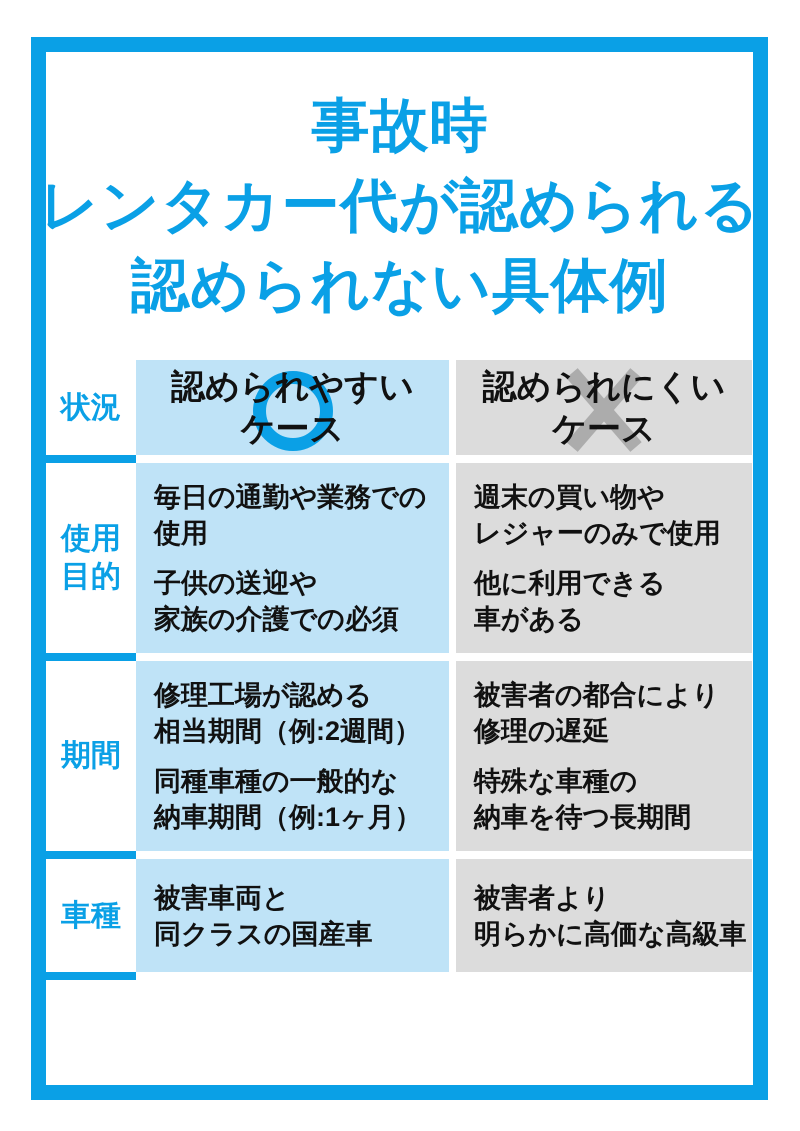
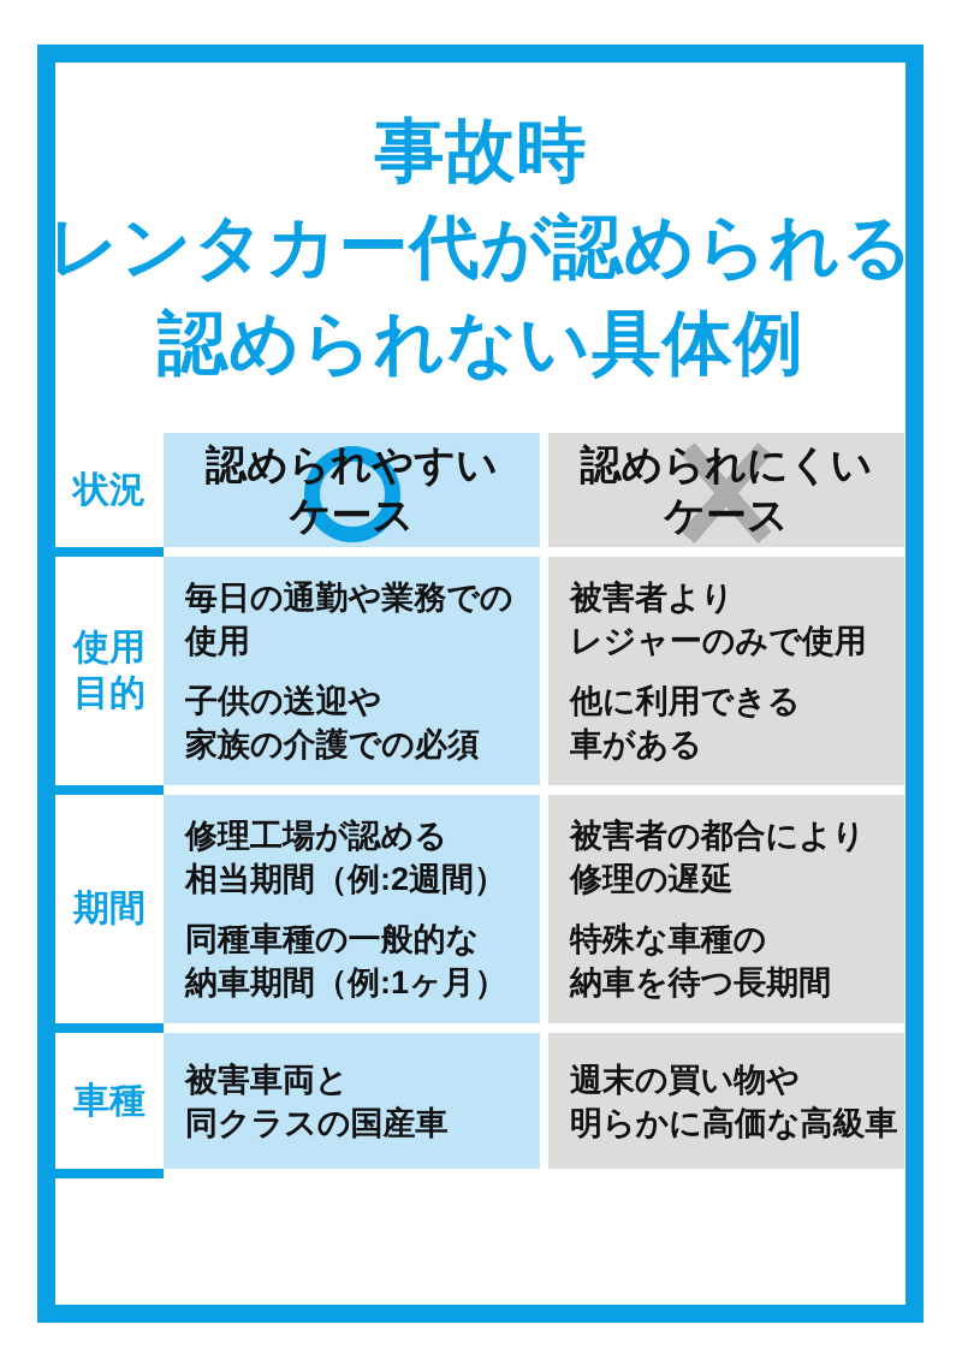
  事故時
  レンタカー代が認められる
  認められない具体例
  状況
  認められやすい
  ケース
  認められにくい
  ケース
  使用
  目的
  毎日の通勤や業務での
  使用
  子供の送迎や
  家族の介護での必須
- 週末の買い物や
+ 被害者より
  レジャーのみで使用
  他に利用できる
  車がある
  期間
  修理工場が認める
  相当期間（例:2週間）
  同種車種の一般的な
  納車期間（例:1ヶ月）
  被害者の都合により
  修理の遅延
  特殊な車種の
  納車を待つ長期間
  車種
  被害車両と
  同クラスの国産車
- 被害者より
+ 週末の買い物や
  明らかに高価な高級車
